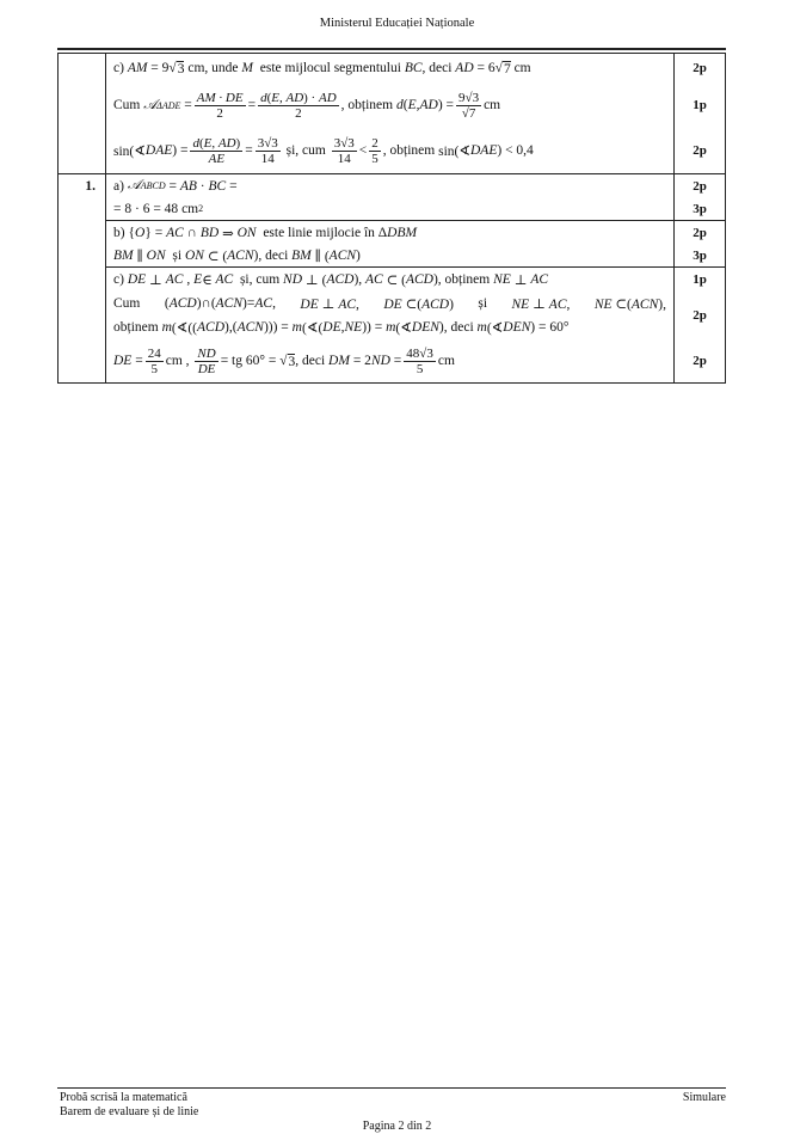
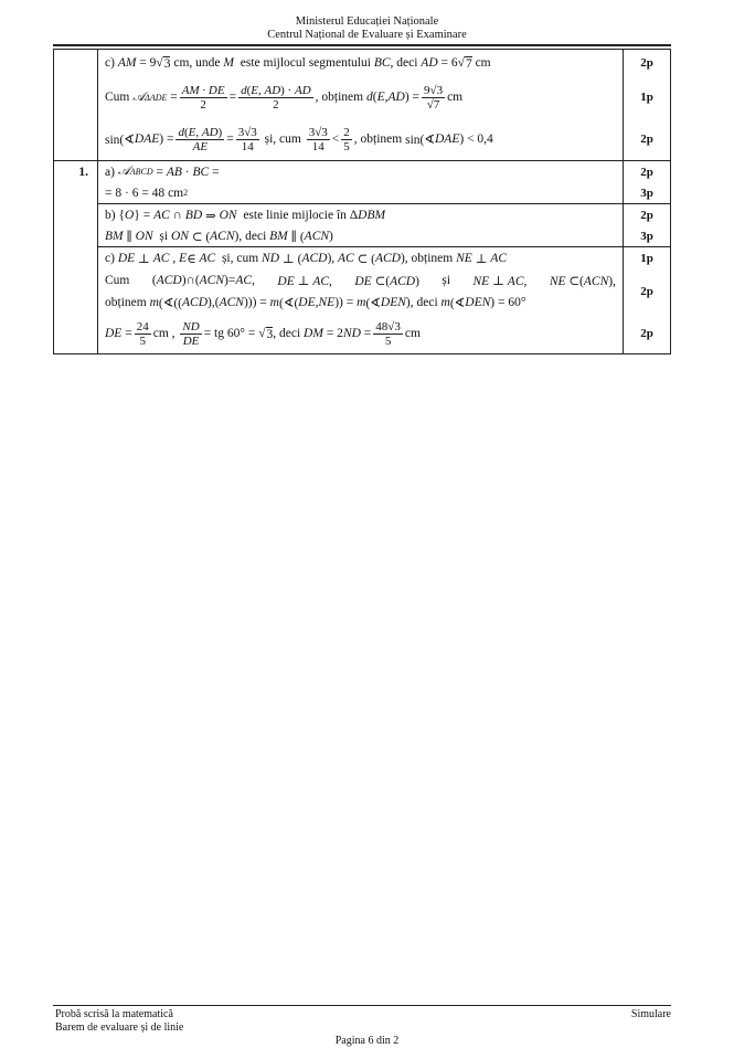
  Ministerul Educației Naționale
+ Centrul Național de Evaluare și Examinare
  	c) AM = 9 3 cm, unde M este mijlocul segmentului BC, deci AD = 6 7 cm Cum 𝒜ΔADE = AM · DE2= d(E, AD) · AD2 , obținem d(E, AD) = 9 37cm sin(∢DAE) = d(E, AD)AE= 3 314 și, cum 3 314< 25 , obținem sin(∢DAE) < 0,4	2p 1p 2p
  1.	a) 𝒜ABCD = AB · BC = = 8 · 6 = 48 cm2	2p 3p
  b) {O} = AC ∩ BD ⇒ ON este linie mijlocie în ΔDBM BM ∥ ON și ON ⊂ (ACN), deci BM ∥ (ACN)	2p 3p
  c) DE ⊥ AC , E∈ AC și, cum ND ⊥ (ACD), AC ⊂ (ACD), obținem NE ⊥ AC Cum (ACD)∩(ACN)=AC, DE ⊥ AC, DE ⊂(ACD) și NE ⊥ AC, NE ⊂(ACN), obținem m(∢((ACD),(ACN))) = m(∢(DE,NE)) = m(∢DEN), deci m(∢DEN) = 60° DE =245cm , NDDE= tg 60° = 3, deci DM = 2ND = 48 35cm	1p 2p 2p
  Probă scrisă la matematică
  Barem de evaluare și de linie
  Simulare
- Pagina 2 din 2
+ Pagina 6 din 2
